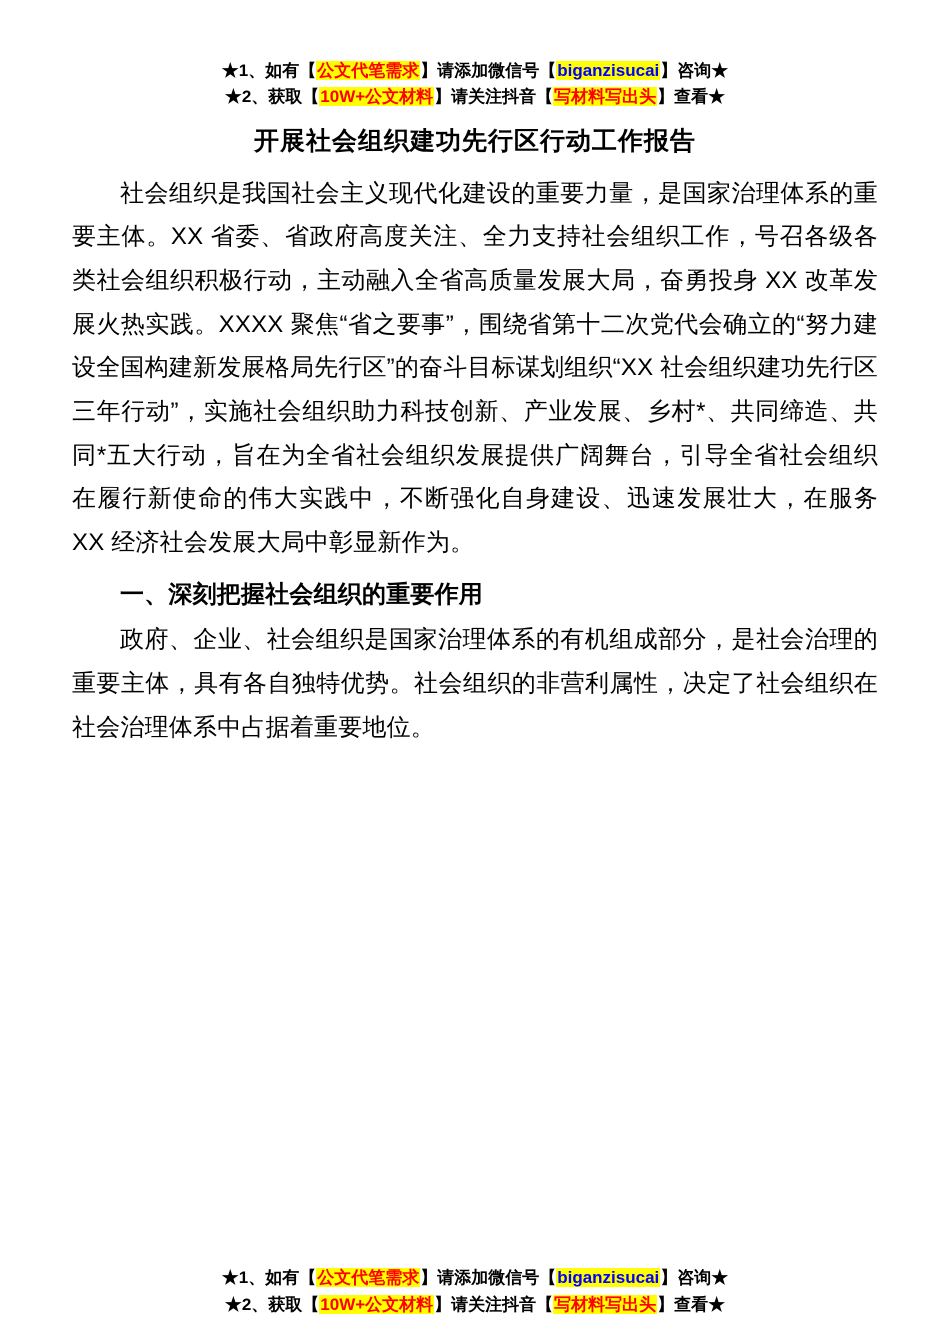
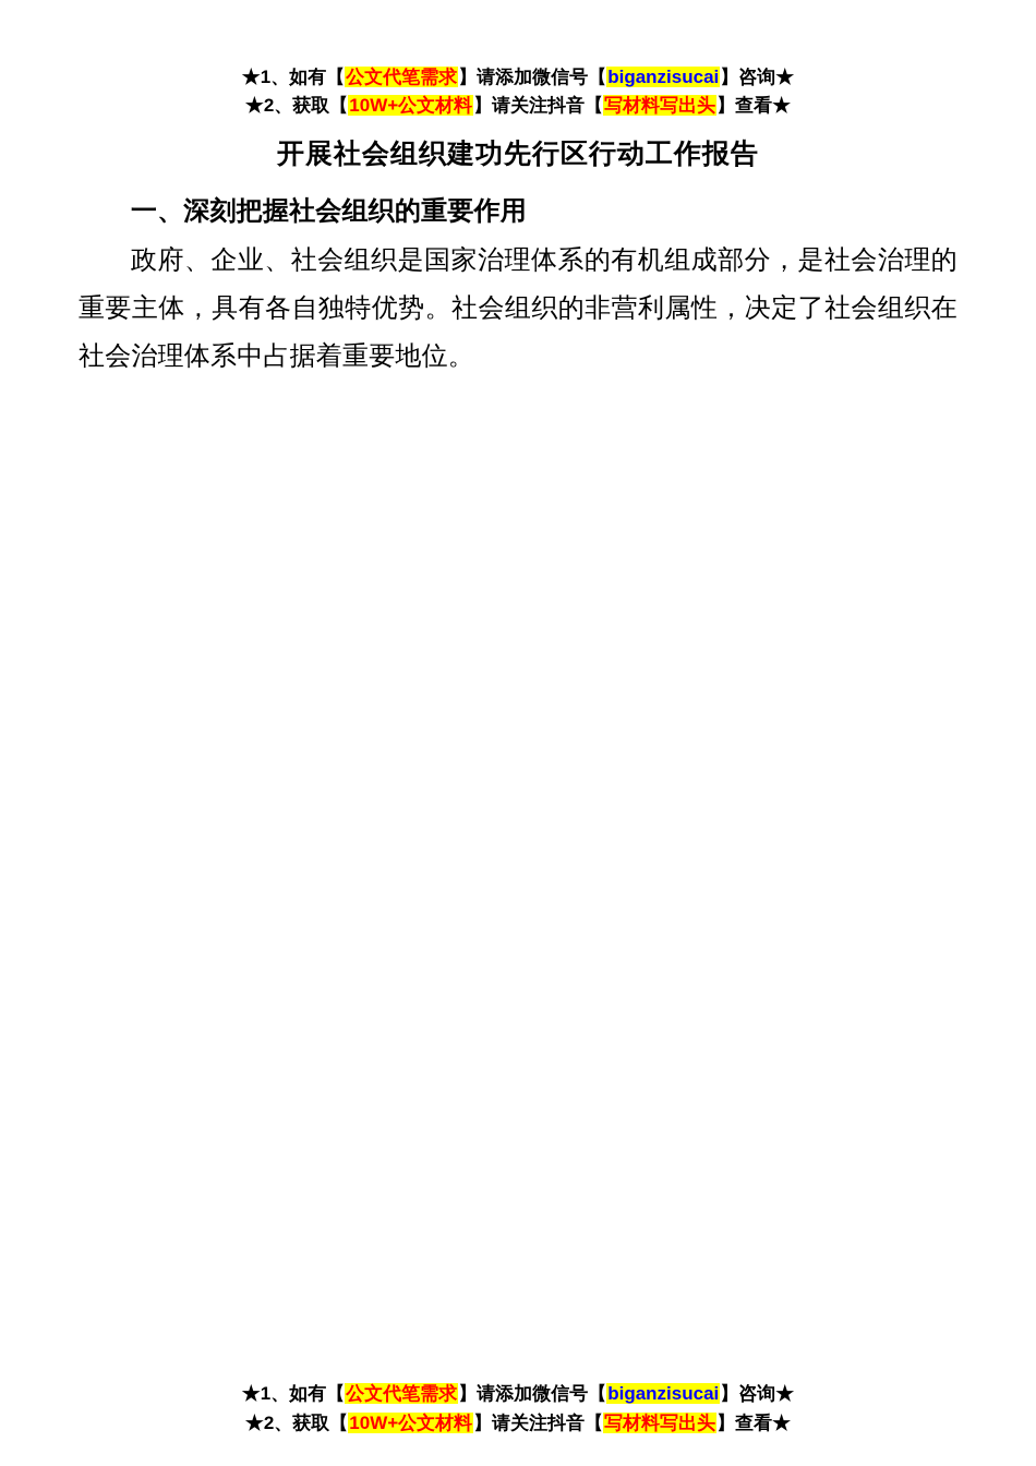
  ★1、如有【公文代笔需求】请添加微信号【biganzisucai】咨询★
  ★2、获取【10W+公文材料】请关注抖音【写材料写出头】查看★
  开展社会组织建功先行区行动工作报告
- 社会组织是我国社会主义现代化建设的重要力量，是国家治理体系的重要主体。XX 省委、省政府高度关注、全力支持社会组织工作，号召各级各类社会组织积极行动，主动融入全省高质量发展大局，奋勇投身 XX 改革发展火热实践。XXXX 聚焦“省之要事”，围绕省第十二次党代会确立的“努力建设全国构建新发展格局先行区”的奋斗目标谋划组织“XX 社会组织建功先行区三年行动”，实施社会组织助力科技创新、产业发展、乡村*、共同缔造、共同*五大行动，旨在为全省社会组织发展提供广阔舞台，引导全省社会组织在履行新使命的伟大实践中，不断强化自身建设、迅速发展壮大，在服务 XX 经济社会发展大局中彰显新作为。
  一、深刻把握社会组织的重要作用
  政府、企业、社会组织是国家治理体系的有机组成部分，是社会治理的重要主体，具有各自独特优势。社会组织的非营利属性，决定了社会组织在社会治理体系中占据着重要地位。
  ★1、如有【公文代笔需求】请添加微信号【biganzisucai】咨询★
  ★2、获取【10W+公文材料】请关注抖音【写材料写出头】查看★
